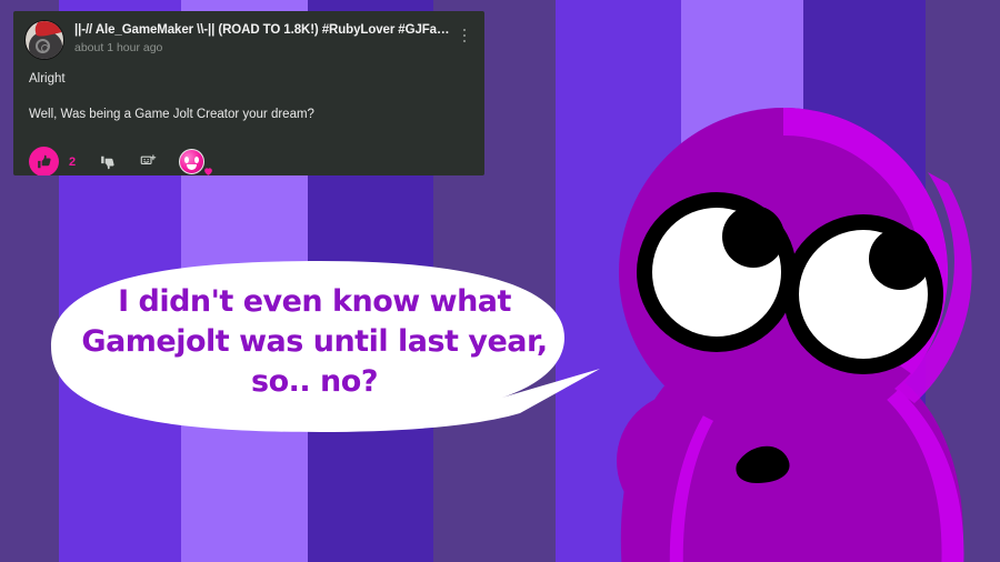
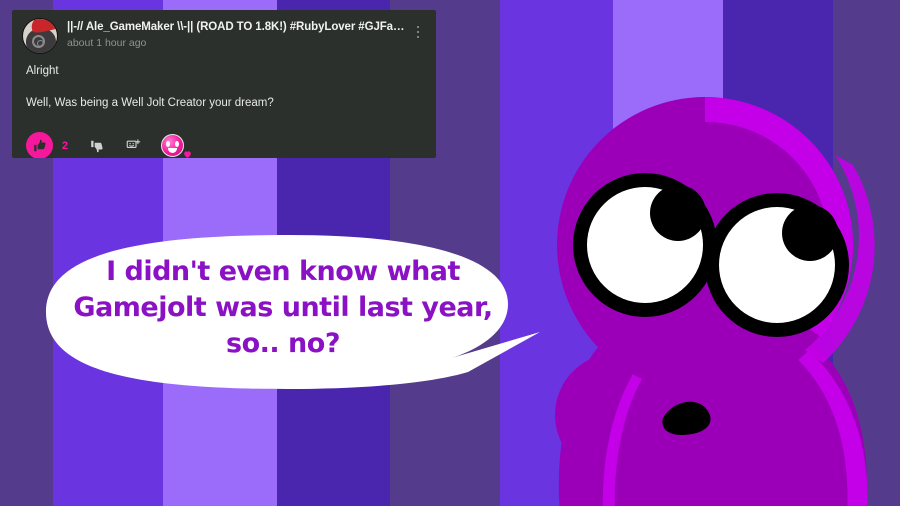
  I didn't even know what Gamejolt was until last year, so.. no?
  ||-// Ale_GameMaker \\-|| (ROAD TO 1.8K!) #RubyLover #GJFa…
  about 1 hour ago
  Alright
- Well, Was being a Game Jolt Creator your dream?
+ Well, Was being a Well Jolt Creator your dream?
  2
